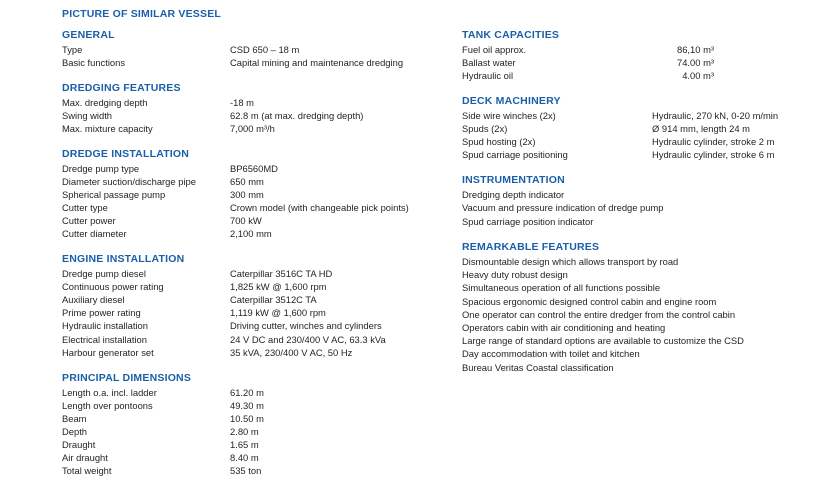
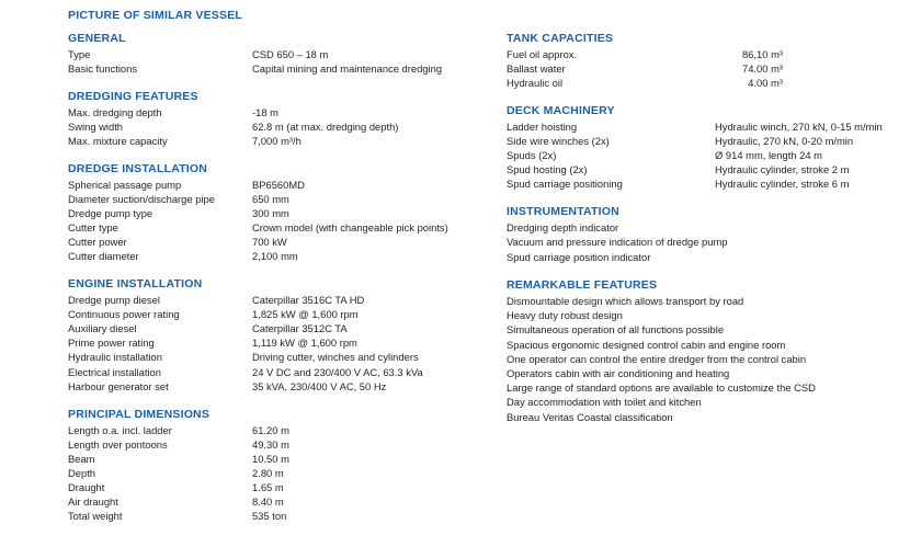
  PICTURE OF SIMILAR VESSEL
  GENERAL
  Type	CSD 650 – 18 m
  Basic functions	Capital mining and maintenance dredging
  DREDGING FEATURES
  Max. dredging depth	-18 m
  Swing width	62.8 m (at max. dredging depth)
  Max. mixture capacity	7,000 m³/h
  DREDGE INSTALLATION
- Dredge pump type	BP6560MD
+ Spherical passage pump	BP6560MD
  Diameter suction/discharge pipe	650 mm
- Spherical passage pump	300 mm
+ Dredge pump type	300 mm
  Cutter type	Crown model (with changeable pick points)
  Cutter power	700 kW
  Cutter diameter	2,100 mm
  ENGINE INSTALLATION
  Dredge pump diesel	Caterpillar 3516C TA HD
  Continuous power rating	1,825 kW @ 1,600 rpm
  Auxiliary diesel	Caterpillar 3512C TA
  Prime power rating	1,119 kW @ 1,600 rpm
  Hydraulic installation	Driving cutter, winches and cylinders
  Electrical installation	24 V DC and 230/400 V AC, 63.3 kVa
  Harbour generator set	35 kVA, 230/400 V AC, 50 Hz
  PRINCIPAL DIMENSIONS
  Length o.a. incl. ladder	61.20 m
  Length over pontoons	49.30 m
  Beam	10.50 m
  Depth	2.80 m
  Draught	1.65 m
  Air draught	8.40 m
  Total weight	535 ton
  TANK CAPACITIES
  Fuel oil approx.	86,10 m³
  Ballast water	74.00 m³
  Hydraulic oil	4.00 m³
  DECK MACHINERY
+ Ladder hoisting	Hydraulic winch, 270 kN, 0-15 m/min
  Side wire winches (2x)	Hydraulic, 270 kN, 0-20 m/min
  Spuds (2x)	Ø 914 mm, length 24 m
  Spud hosting (2x)	Hydraulic cylinder, stroke 2 m
  Spud carriage positioning	Hydraulic cylinder, stroke 6 m
  INSTRUMENTATION
  Dredging depth indicator
  Vacuum and pressure indication of dredge pump
  Spud carriage position indicator
  REMARKABLE FEATURES
  Dismountable design which allows transport by road
  Heavy duty robust design
  Simultaneous operation of all functions possible
  Spacious ergonomic designed control cabin and engine room
  One operator can control the entire dredger from the control cabin
  Operators cabin with air conditioning and heating
  Large range of standard options are available to customize the CSD
  Day accommodation with toilet and kitchen
  Bureau Veritas Coastal classification
